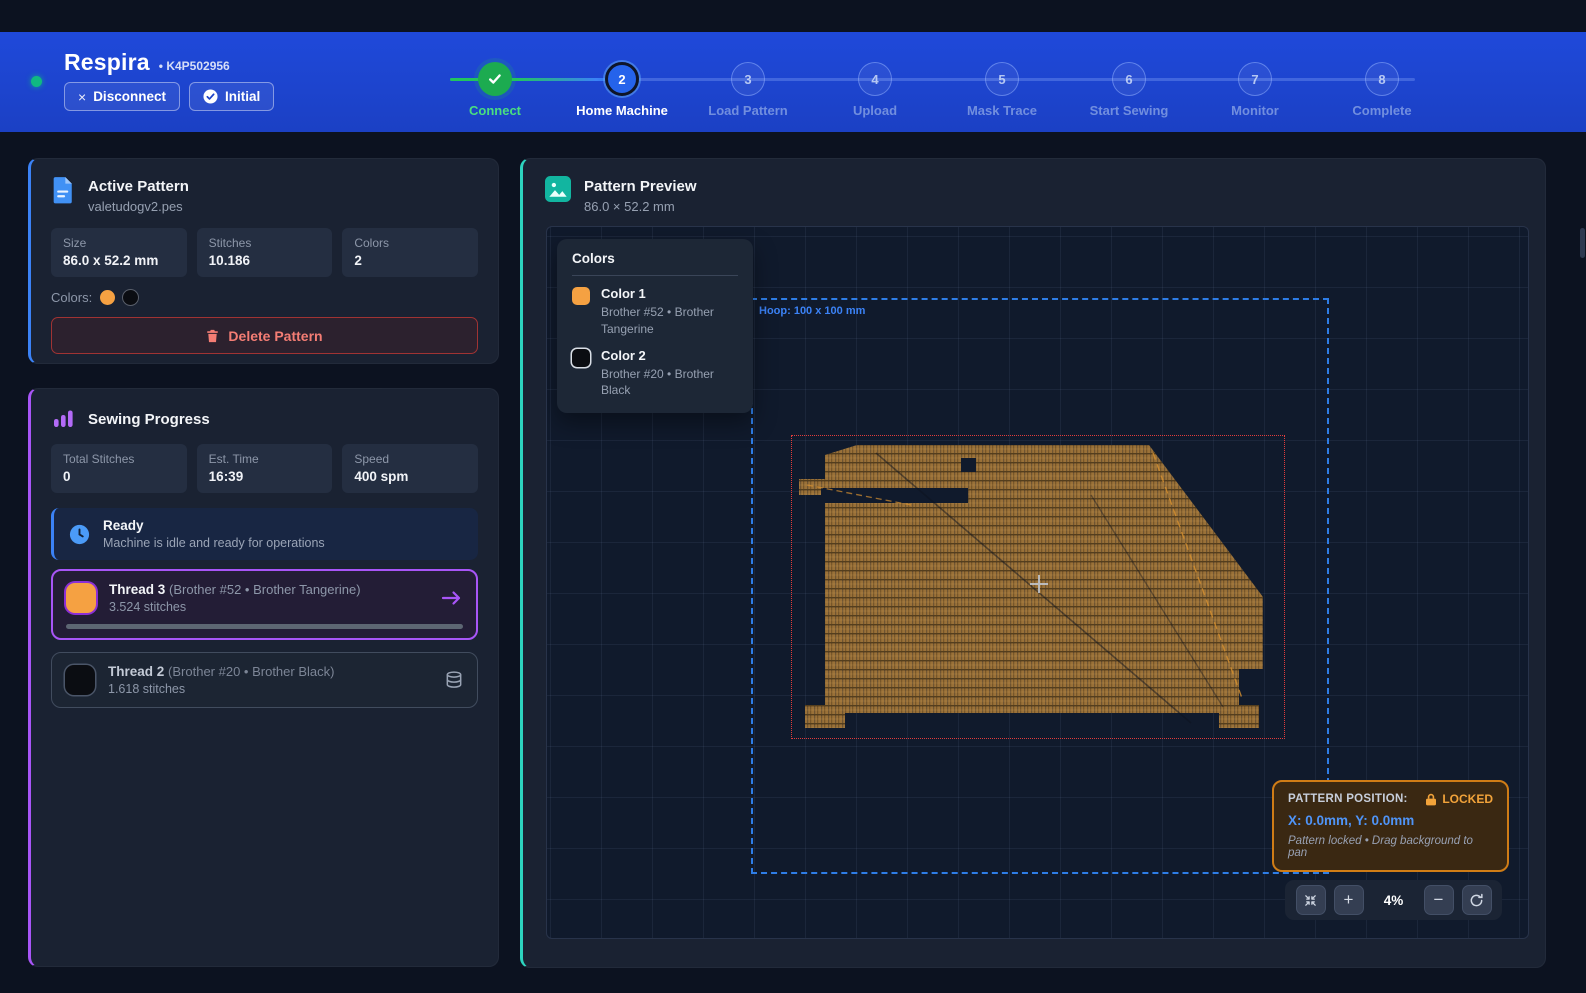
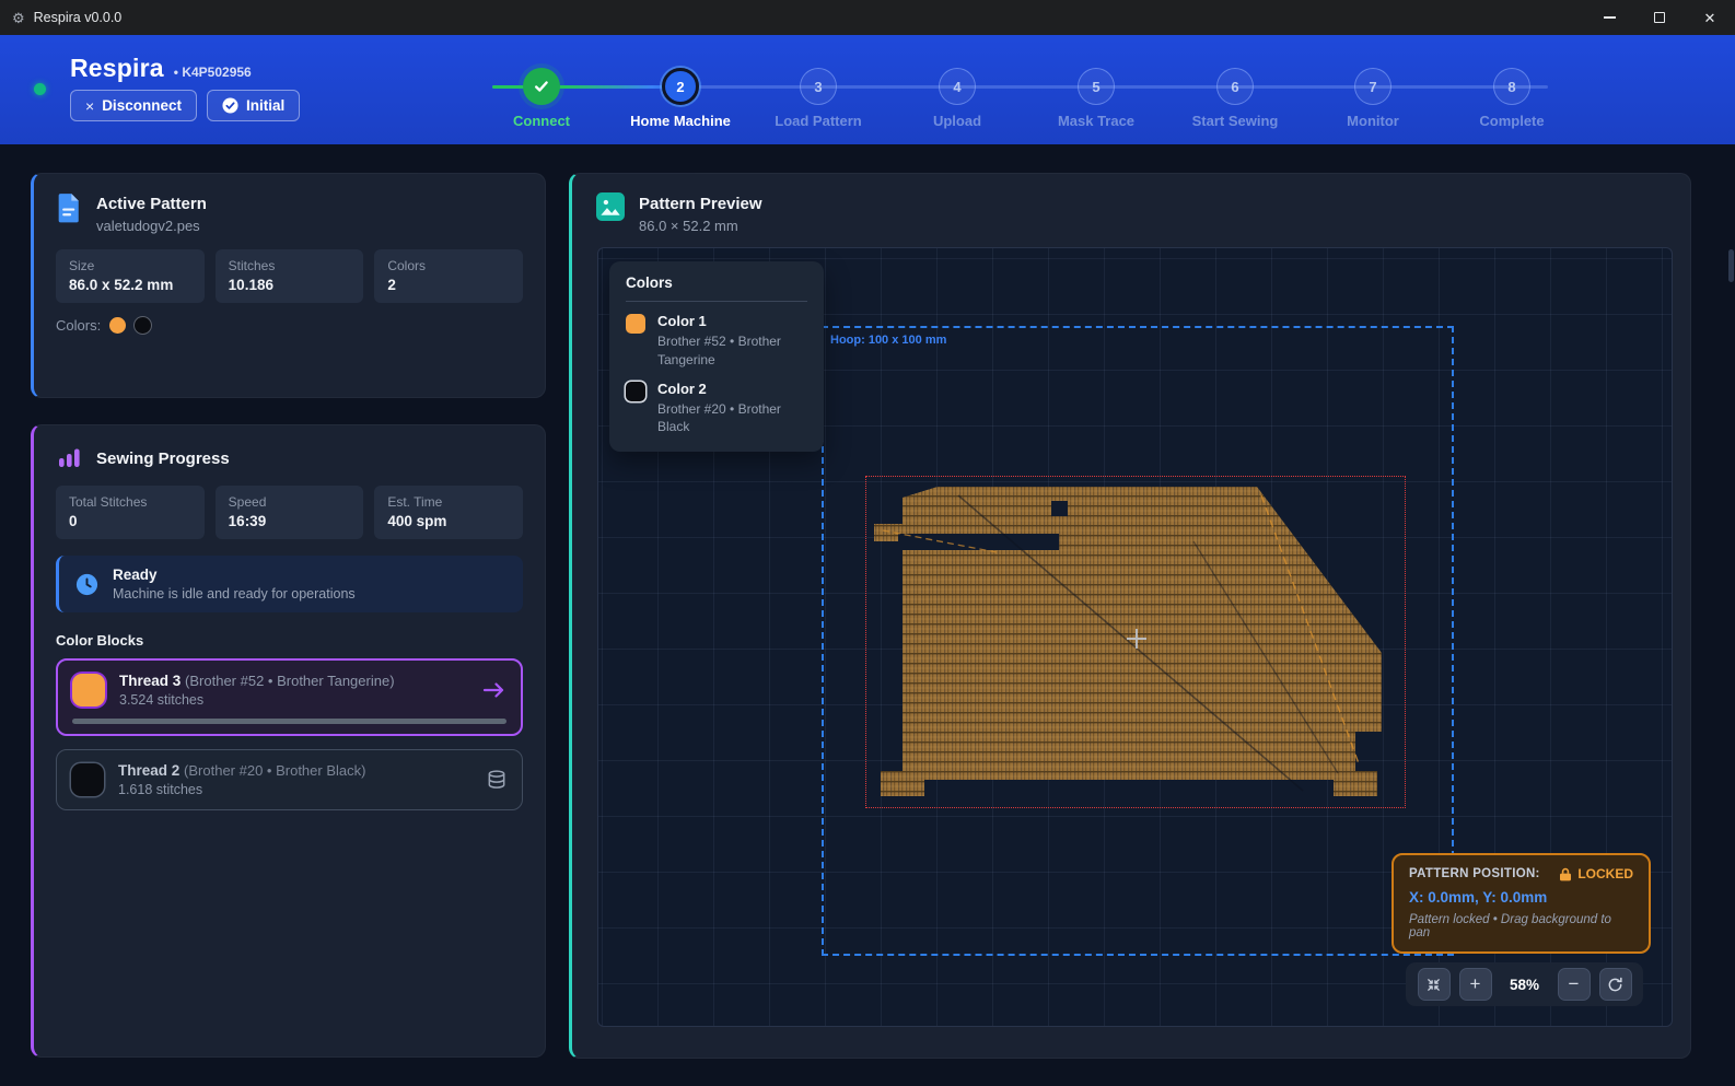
+ ⚙
+ Respira v0.0.0
+ ✕
  Respira
  • K4P502956
  ×
  Disconnect
  Initial
  Connect
  2
  Home Machine
  3
  Load Pattern
  4
  Upload
  5
  Mask Trace
  6
  Start Sewing
  7
  Monitor
  8
  Complete
  Active Pattern
  valetudogv2.pes
  Size
  86.0 x 52.2 mm
  Stitches
  10.186
  Colors
  2
  Colors:
- Delete Pattern
  Sewing Progress
  Total Stitches
  0
- Est. Time
+ Speed
  16:39
- Speed
+ Est. Time
  400 spm
  Ready
  Machine is idle and ready for operations
+ Color Blocks
  Thread 3 (Brother #52 • Brother Tangerine)
  3.524 stitches
  Thread 2 (Brother #20 • Brother Black)
  1.618 stitches
  Pattern Preview
  86.0 × 52.2 mm
  Hoop: 100 x 100 mm
  Colors
  Color 1
  Brother #52 • Brother Tangerine
  Color 2
  Brother #20 • Brother Black
  PATTERN POSITION:
  LOCKED
  X: 0.0mm, Y: 0.0mm
  Pattern locked • Drag background to pan
  +
- 4%
+ 58%
  −
